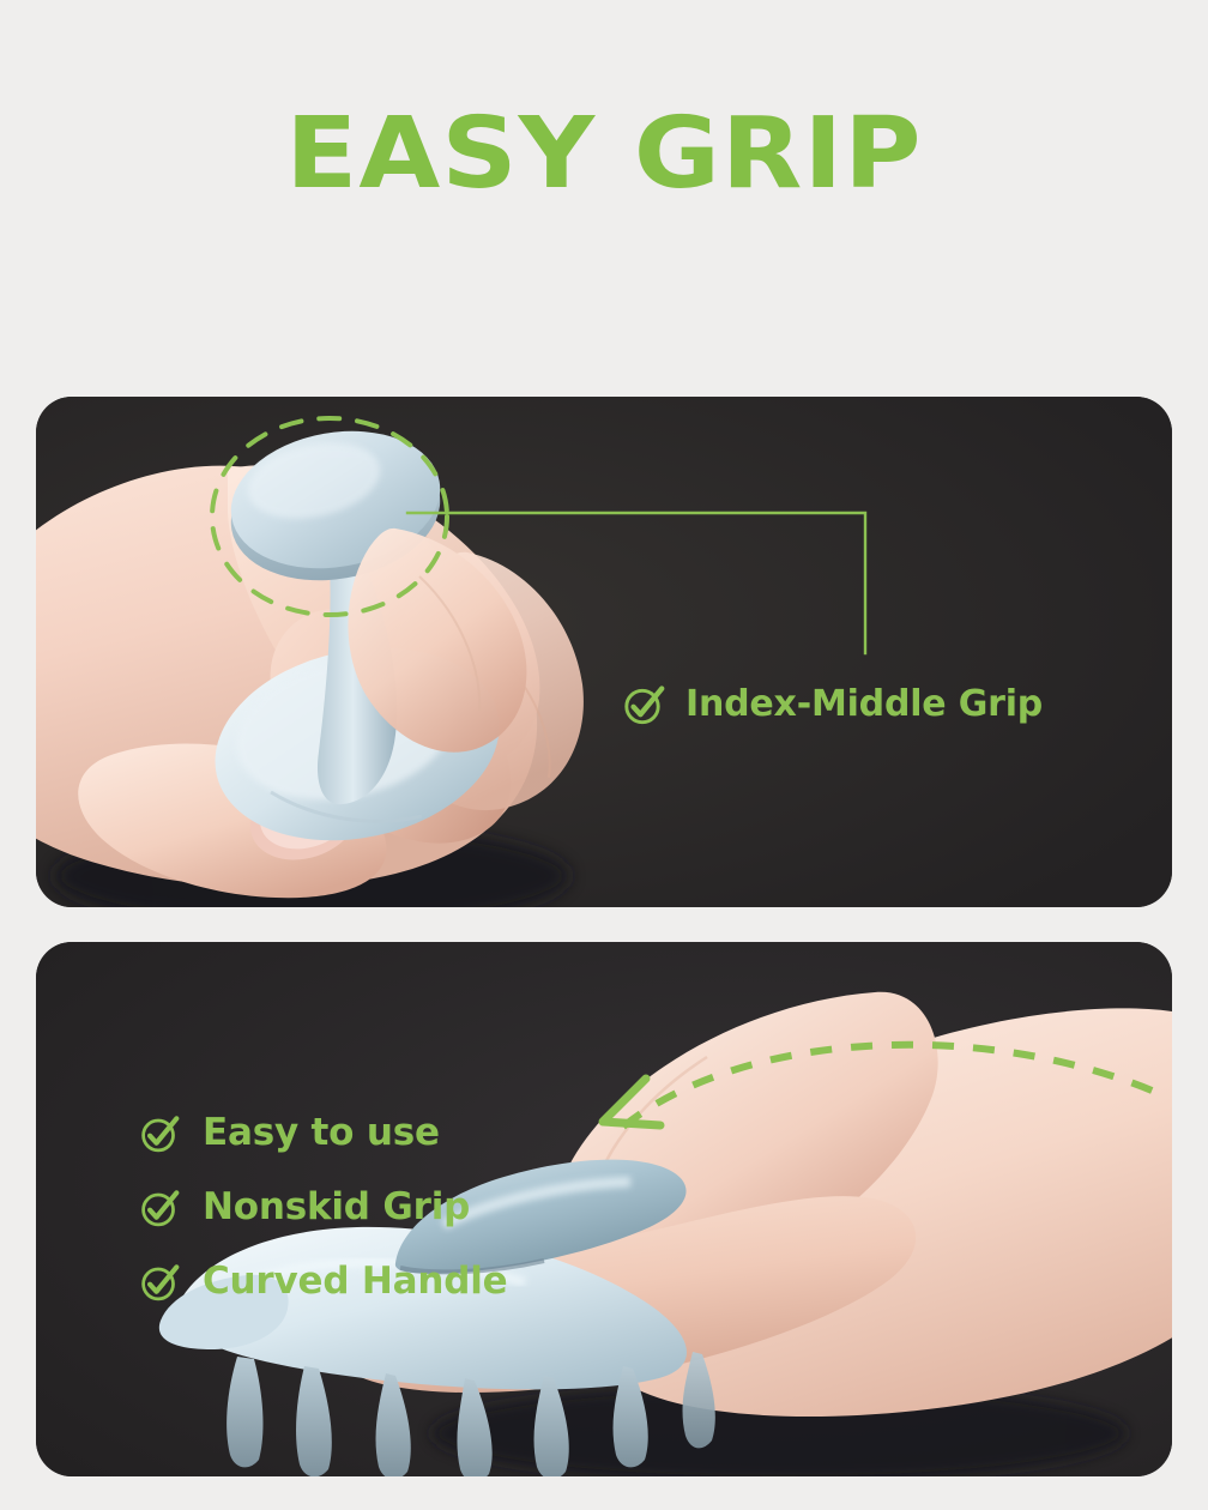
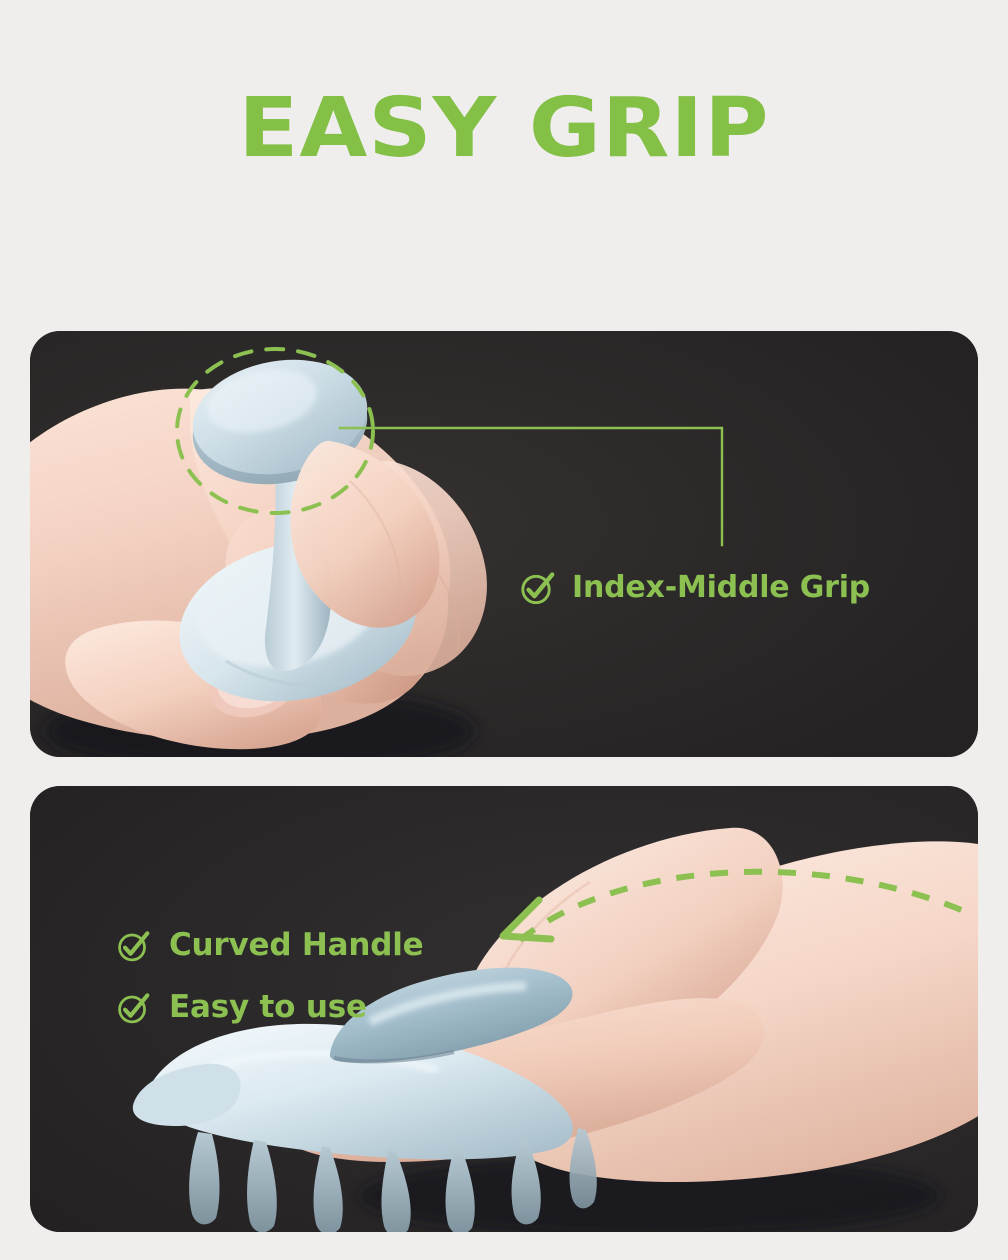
  EASY GRIP
  Index-Middle Grip
- Easy to use
+ Curved Handle
- Nonskid Grip
- Curved Handle
+ Easy to use
